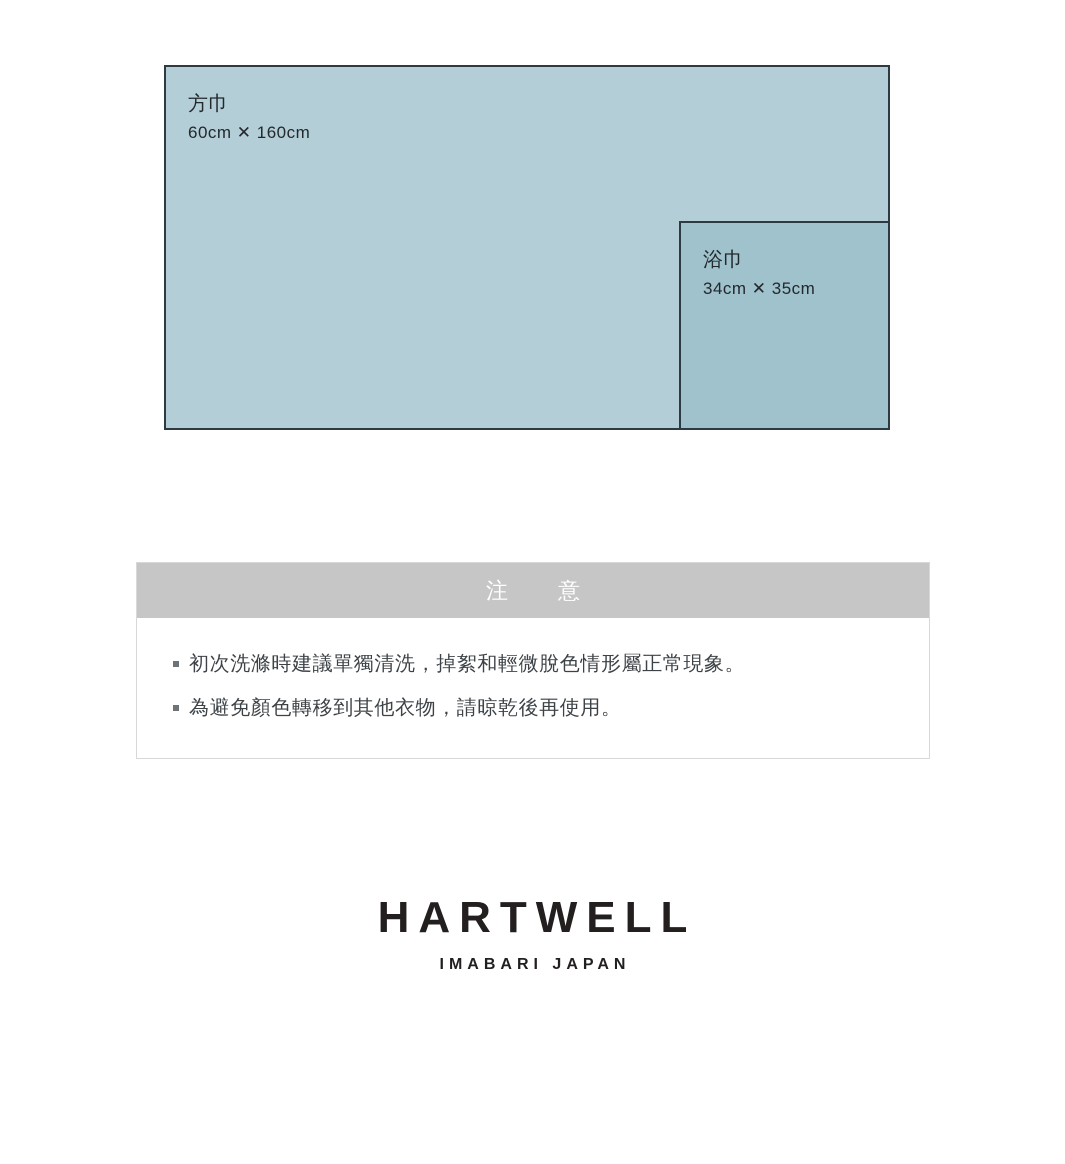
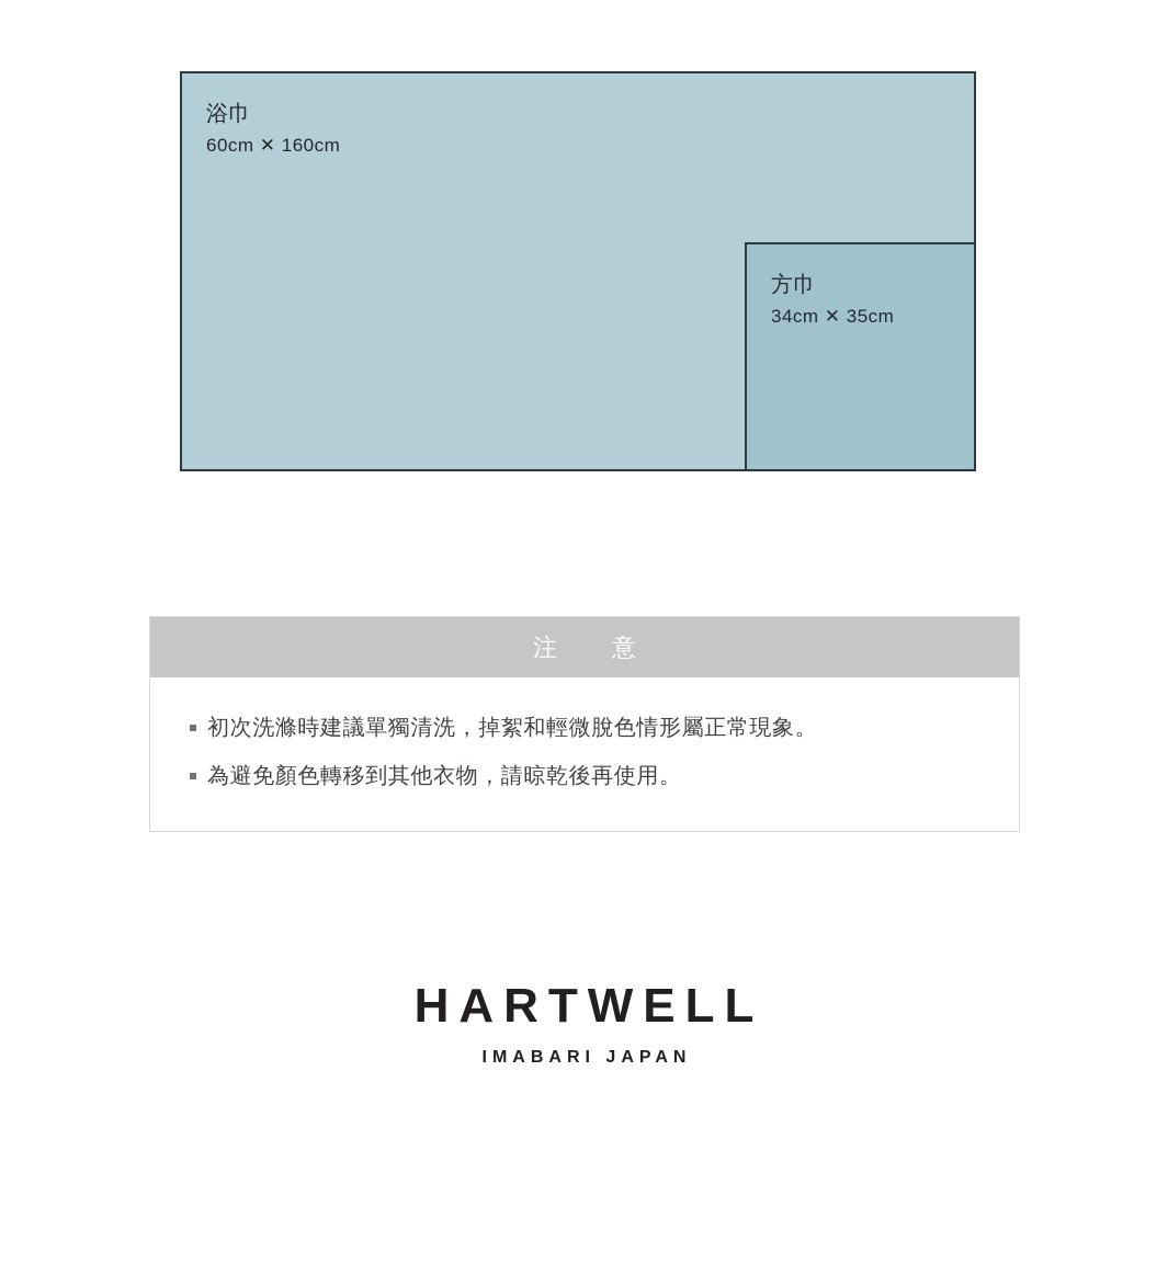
- 方巾
+ 浴巾
  60cm ✕ 160cm
- 浴巾
+ 方巾
  34cm ✕ 35cm
  注 意
  初次洗滌時建議單獨清洗，掉絮和輕微脫色情形屬正常現象。
  為避免顏色轉移到其他衣物，請晾乾後再使用。
  HARTWELL
  IMABARI JAPAN
